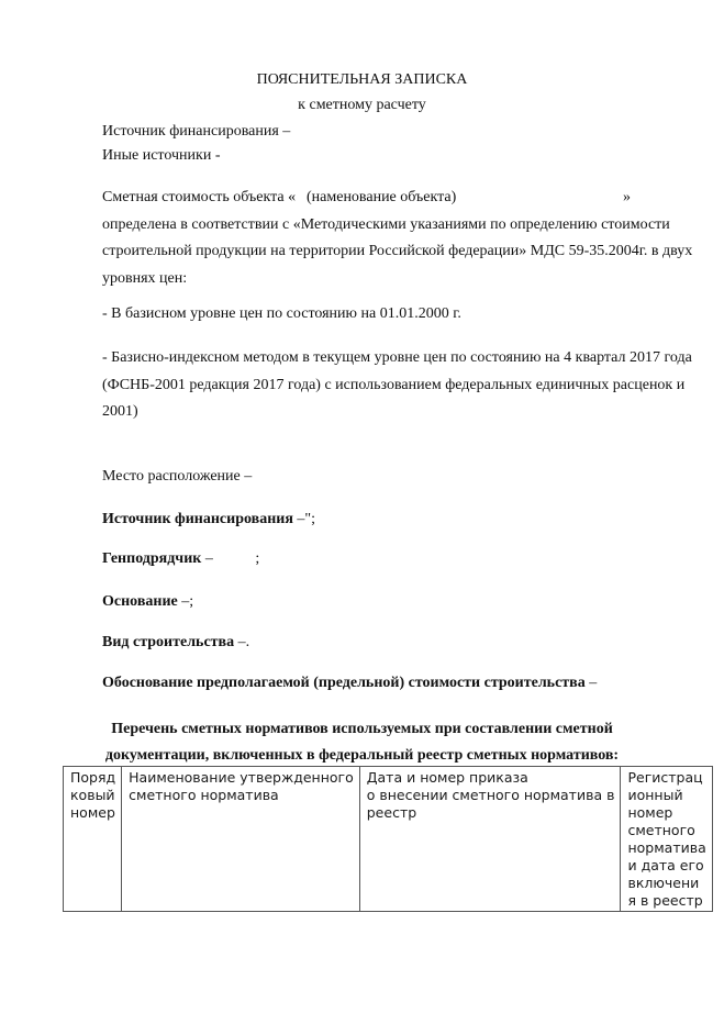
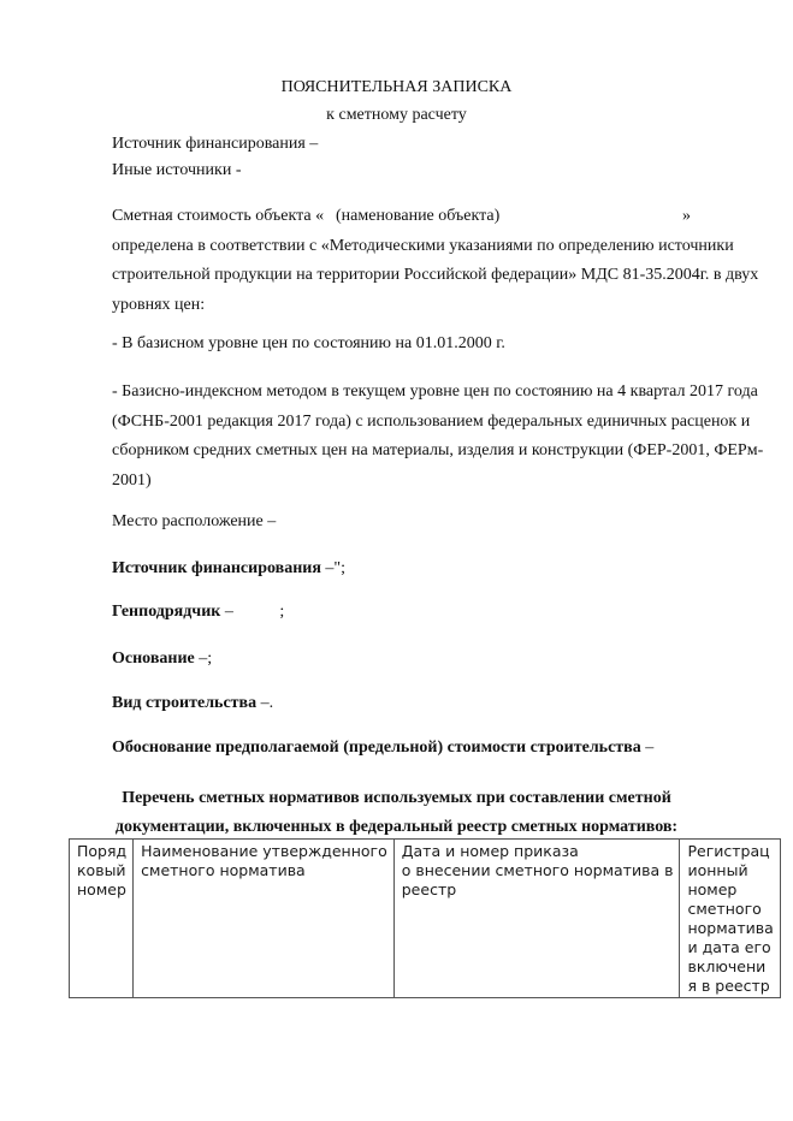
  ПОЯСНИТЕЛЬНАЯ ЗАПИСКА
  к сметному расчету
  Источник финансирования –
  Иные источники -
  Сметная стоимость объекта «
  (наменование объекта)
  »
- определена в соответствии с «Методическими указаниями по определению стоимости
+ определена в соответствии с «Методическими указаниями по определению источники
- строительной продукции на территории Российской федерации» МДС 59-35.2004г. в двух
+ строительной продукции на территории Российской федерации» МДС 81-35.2004г. в двух
  уровнях цен:
  - В базисном уровне цен по состоянию на 01.01.2000 г.
  - Базисно-индексном методом в текущем уровне цен по состоянию на 4 квартал 2017 года
  (ФСНБ-2001 редакция 2017 года) с использованием федеральных единичных расценок и
+ сборником средних сметных цен на материалы, изделия и конструкции (ФЕР-2001, ФЕРм-
  2001)
  Место расположение –
  Источник финансирования –";
  Генподрядчик – ;
  Основание –;
  Вид строительства –.
  Обоснование предполагаемой (предельной) стоимости строительства –
  Перечень сметных нормативов используемых при составлении сметной
  документации, включенных в федеральный реестр сметных нормативов:
  Поряд ковый номер	Наименование утвержденного сметного норматива	Дата и номер приказа о внесении сметного норматива в реестр	Регистрац ионный номер сметного норматива и дата его включени я в реестр
